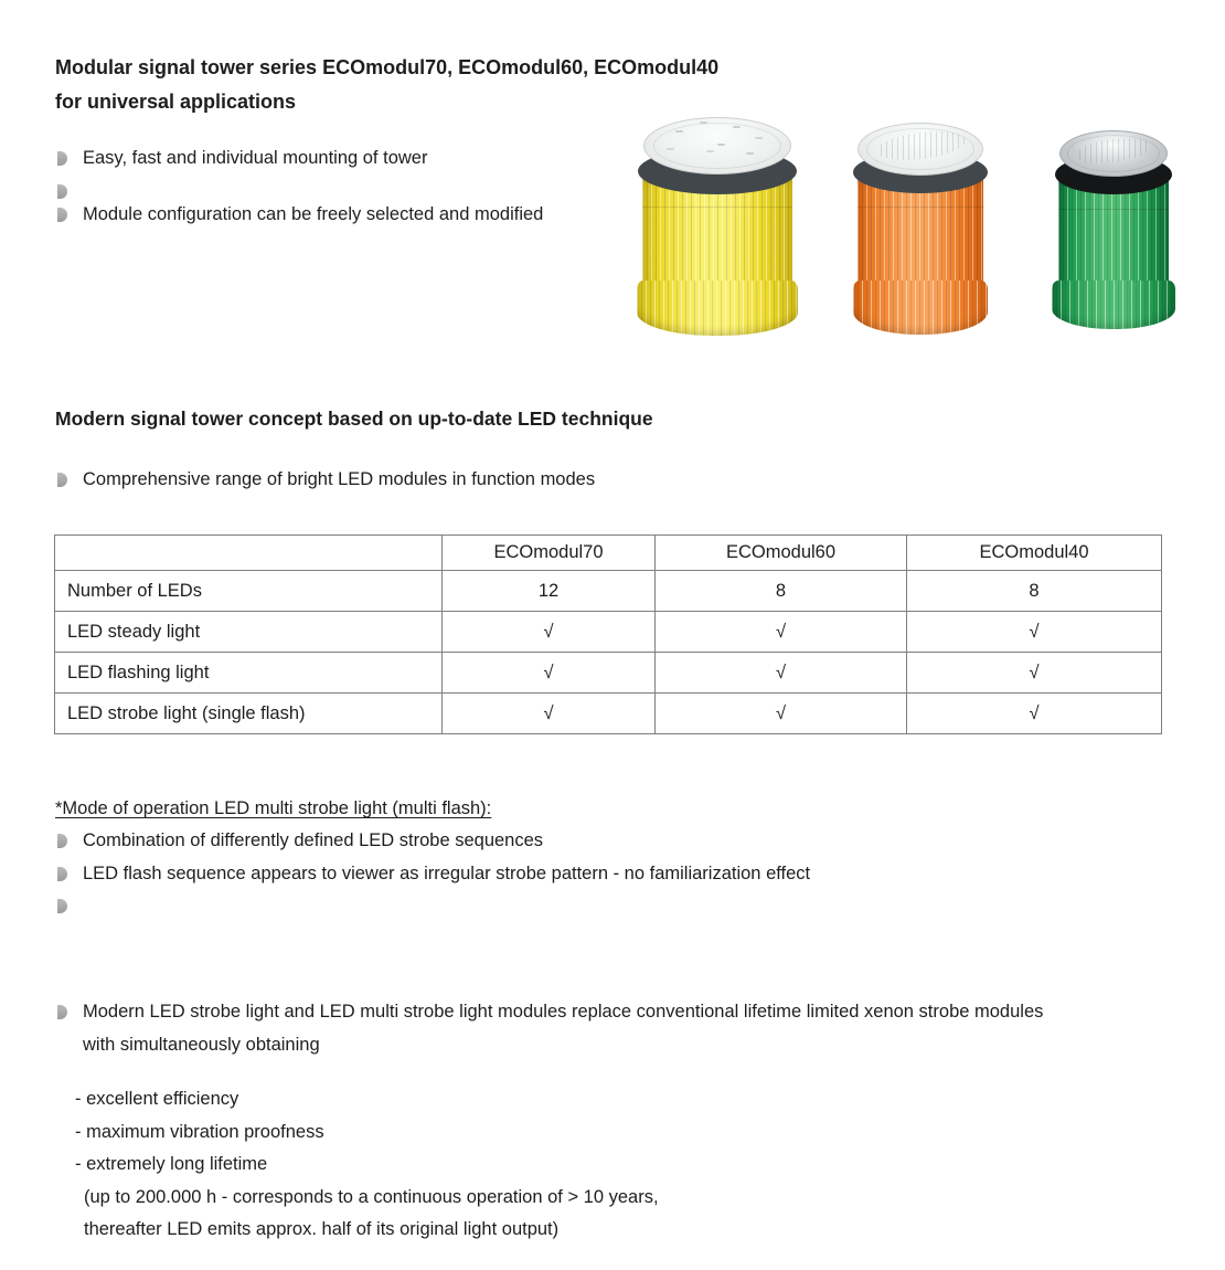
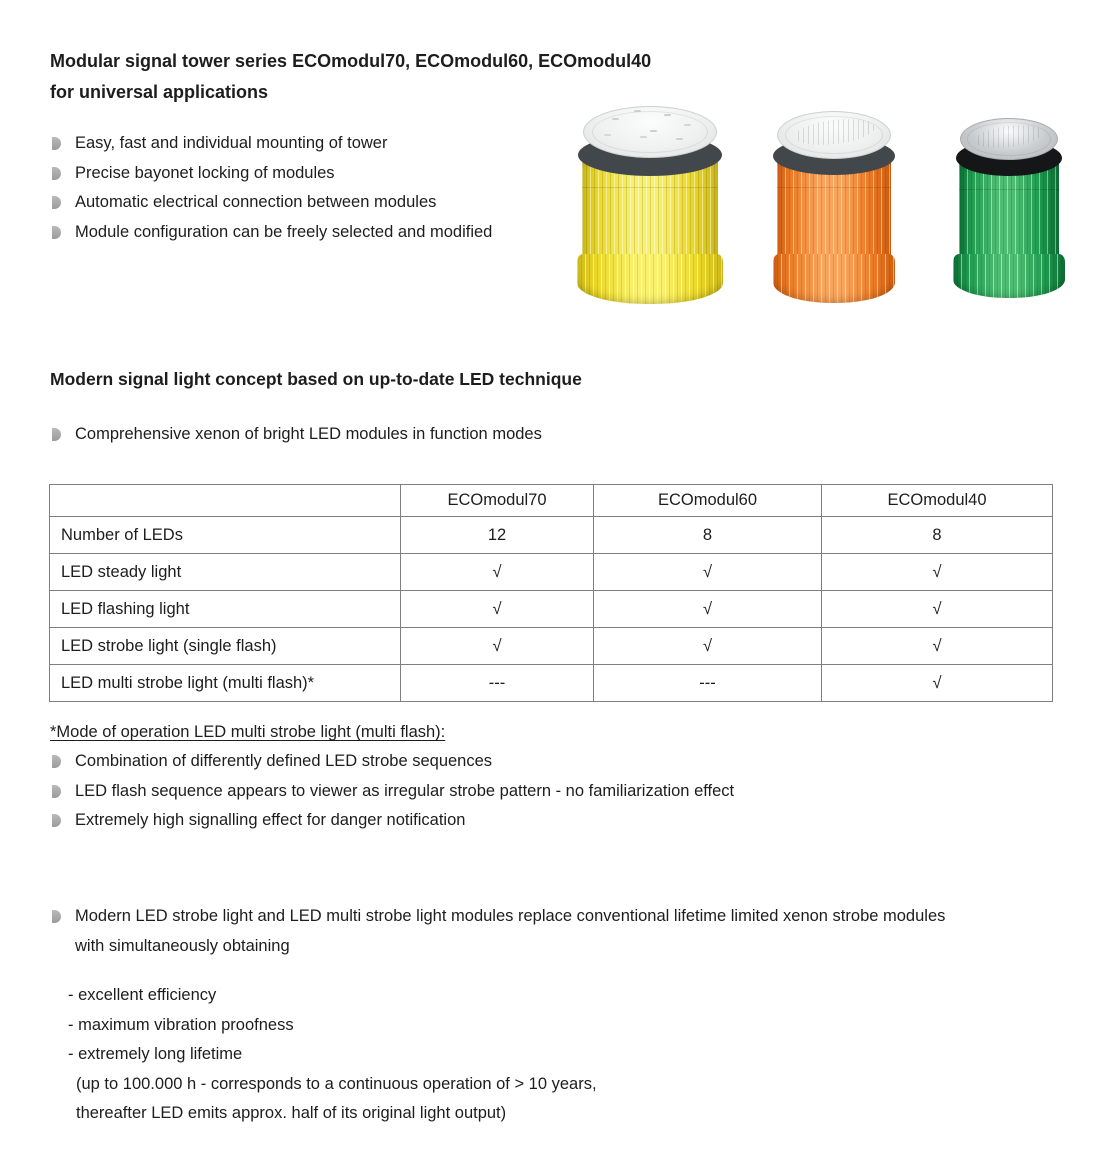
  Modular signal tower series ECOmodul70, ECOmodul60, ECOmodul40
  for universal applications
  Easy, fast and individual mounting of tower
+ Precise bayonet locking of modules
+ Automatic electrical connection between modules
  Module configuration can be freely selected and modified
- Modern signal tower concept based on up-to-date LED technique
+ Modern signal light concept based on up-to-date LED technique
- Comprehensive range of bright LED modules in function modes
+ Comprehensive xenon of bright LED modules in function modes
  	ECOmodul70	ECOmodul60	ECOmodul40
  Number of LEDs	12	8	8
  LED steady light	√	√	√
  LED flashing light	√	√	√
  LED strobe light (single flash)	√	√	√
+ LED multi strobe light (multi flash)*	---	---	√
  *Mode of operation LED multi strobe light (multi flash):
  Combination of differently defined LED strobe sequences
  LED flash sequence appears to viewer as irregular strobe pattern - no familiarization effect
+ Extremely high signalling effect for danger notification
  Modern LED strobe light and LED multi strobe light modules replace conventional lifetime limited xenon strobe modules
  with simultaneously obtaining
  - excellent efficiency
  - maximum vibration proofness
  - extremely long lifetime
- (up to 200.000 h - corresponds to a continuous operation of > 10 years,
+ (up to 100.000 h - corresponds to a continuous operation of > 10 years,
  thereafter LED emits approx. half of its original light output)
